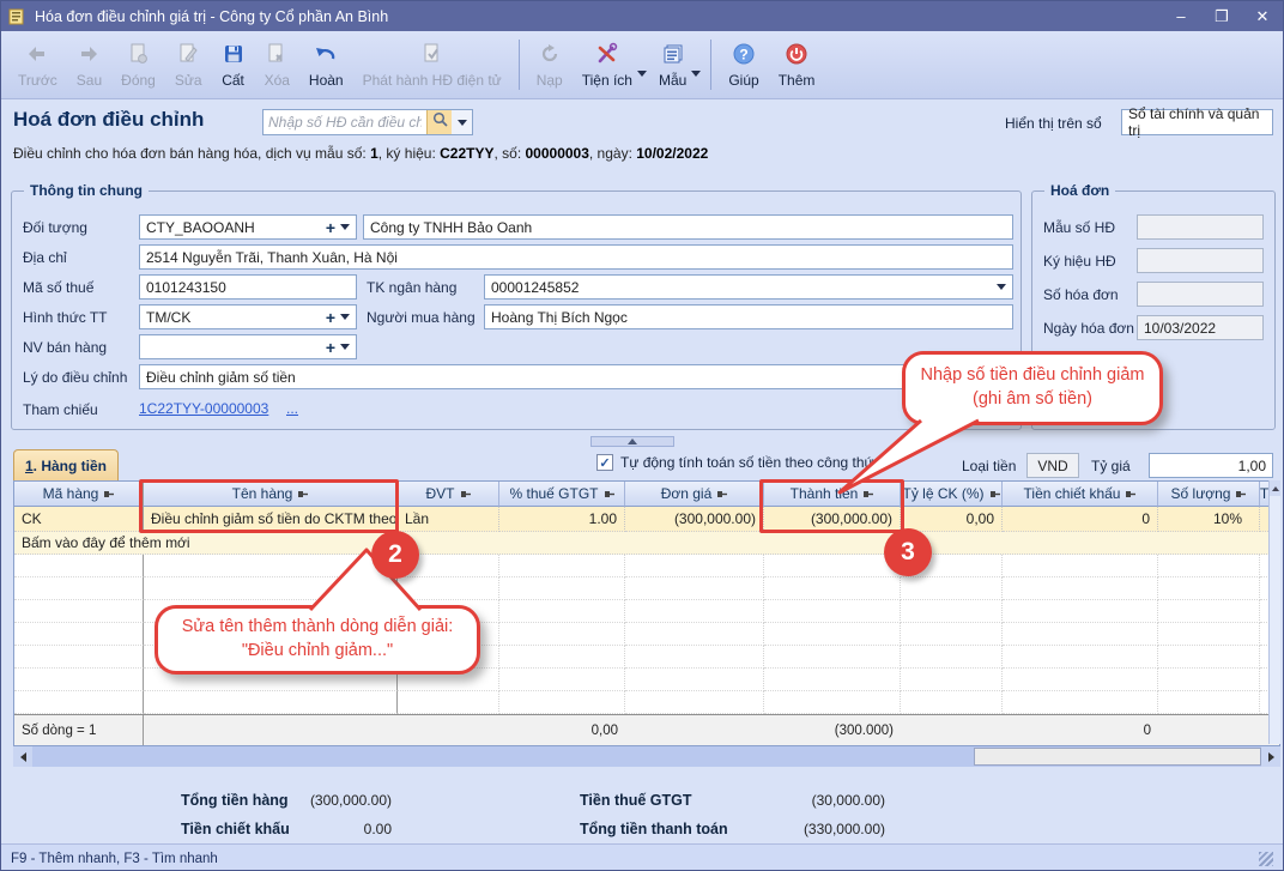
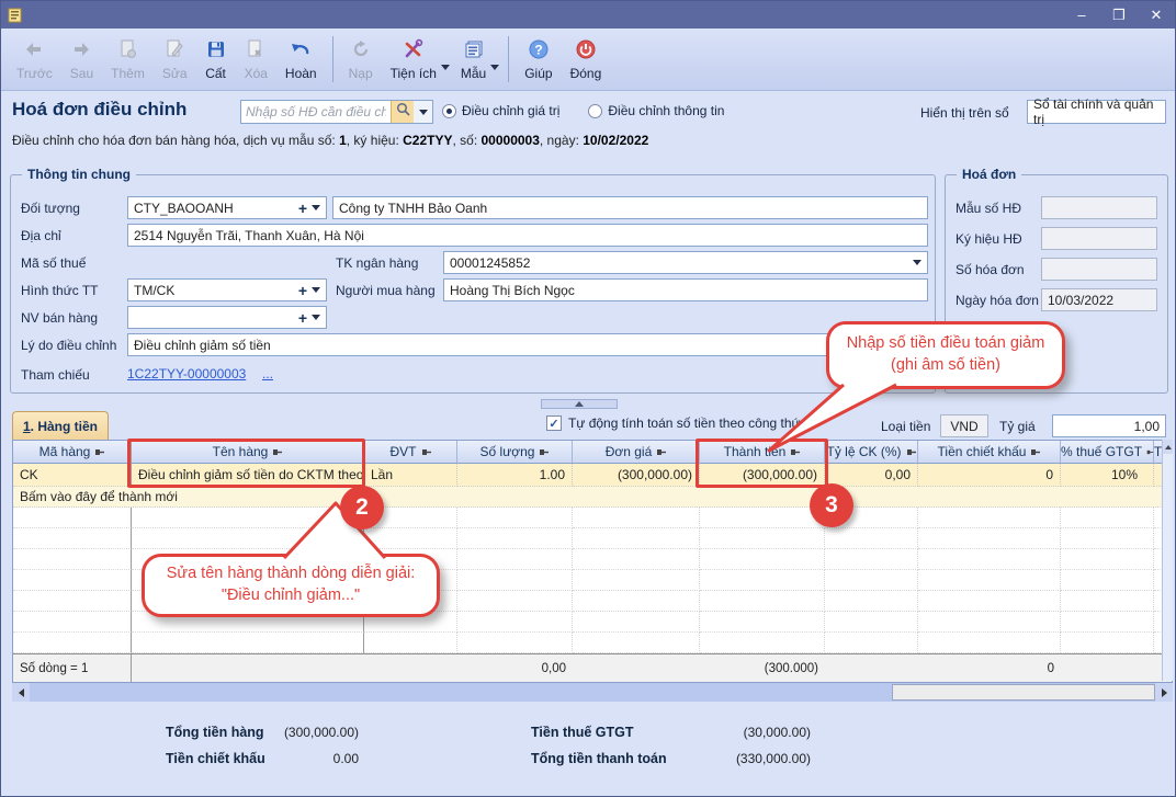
- Hóa đơn điều chỉnh giá trị - Công ty Cổ phần An Bình
  –
  ❐
  ✕
  Trước
  Sau
- Đóng
+ Thêm
  Sửa
  Cất
  Xóa
  Hoàn
- Phát hành HĐ điện tử
  Nạp
  Tiện ích
  Mẫu
  ?
  Giúp
- Thêm
+ Đóng
  Hoá đơn điều chỉnh
  Nhập số HĐ cần điều ch
+ Điều chỉnh giá trị
+ Điều chỉnh thông tin
  Hiển thị trên sổ
  Sổ tài chính và quản trị
  Điều chỉnh cho hóa đơn bán hàng hóa, dịch vụ mẫu số: 1, ký hiệu: C22TYY, số: 00000003, ngày: 10/02/2022
  Thông tin chung
  Đối tượng
  CTY_BAOOANH
  +
  Công ty TNHH Bảo Oanh
  Địa chỉ
  2514 Nguyễn Trãi, Thanh Xuân, Hà Nội
  Mã số thuế
- 0101243150
  TK ngân hàng
  00001245852
  Hình thức TT
  TM/CK
  +
  Người mua hàng
  Hoàng Thị Bích Ngọc
  NV bán hàng
  +
  Lý do điều chỉnh
  Điều chỉnh giảm số tiền
  Tham chiếu
  1C22TYY-00000003
  ...
  Hoá đơn
  Mẫu số HĐ
  Ký hiệu HĐ
  Số hóa đơn
  Ngày hóa đơn
  10/03/2022
  1
  . Hàng tiền
  ✓
  Tự động tính toán số tiền theo công thứ
  Loại tiền
  VND
  Tỷ giá
  1,00
  Mã hàng
  Tên hàng
  ĐVT
- % thuế GTGT
+ Số lượng
  Đơn giá
  Thành tền
  Tỷ lệ CK (%)
  Tiền chiết khấu
- Số lượng
+ % thuế GTGT
  T
  CK
  Điều chỉnh giảm số tiền do CKTM theo
  Lần
  1.00
  (300,000.00)
  (300,000.00)
  0,00
  0
  10%
- Bấm vào đây để thêm mới
+ Bấm vào đây để thành mới
  Số dòng = 1
  0,00
  (300.000)
  0
- Nhập số tiền điều chỉnh giảm
+ Nhập số tiền điều toán giảm
  (ghi âm số tiền)
- Sửa tên thêm thành dòng diễn giải:
+ Sửa tên hàng thành dòng diễn giải:
  "Điều chỉnh giảm..."
  2
  3
  Tổng tiền hàng
  (300,000.00)
  Tiền chiết khấu
  0.00
  Tiền thuế GTGT
  (30,000.00)
  Tổng tiền thanh toán
  (330,000.00)
- F9 - Thêm nhanh, F3 - Tìm nhanh
